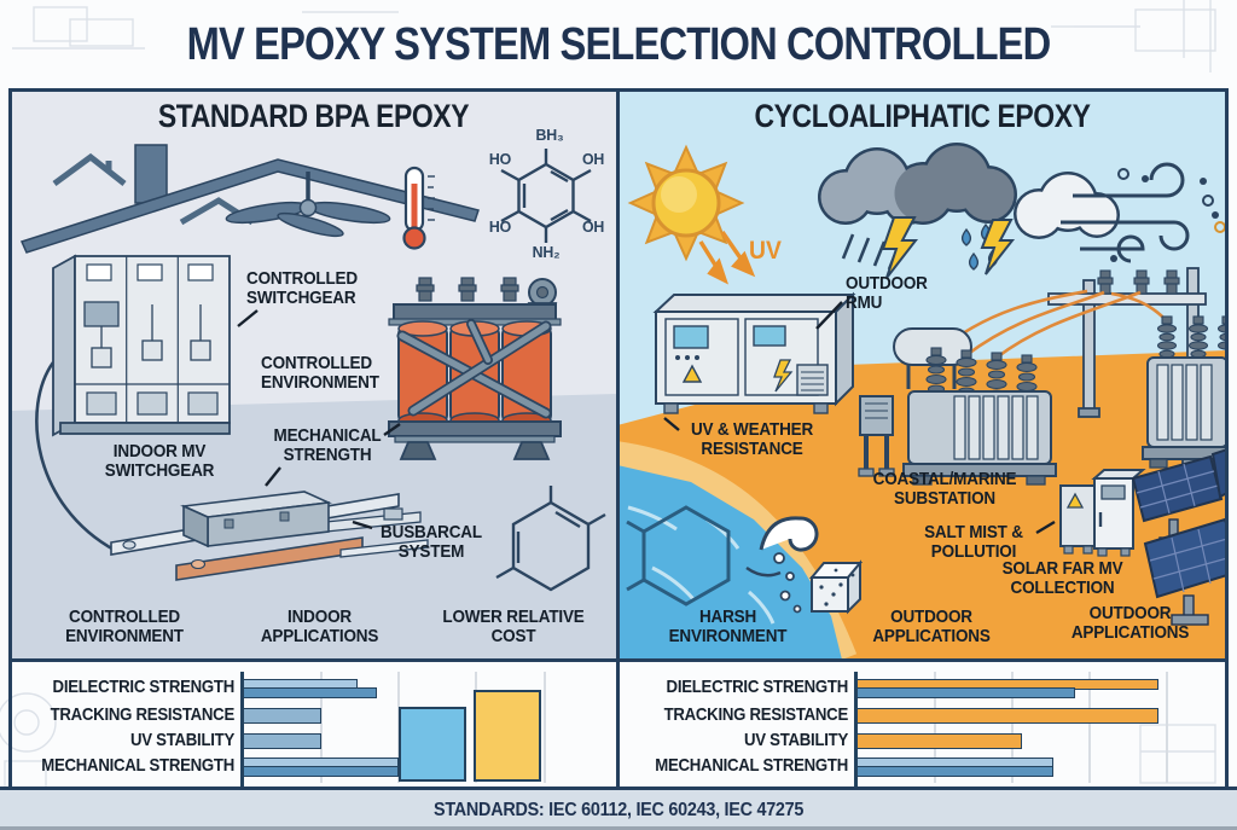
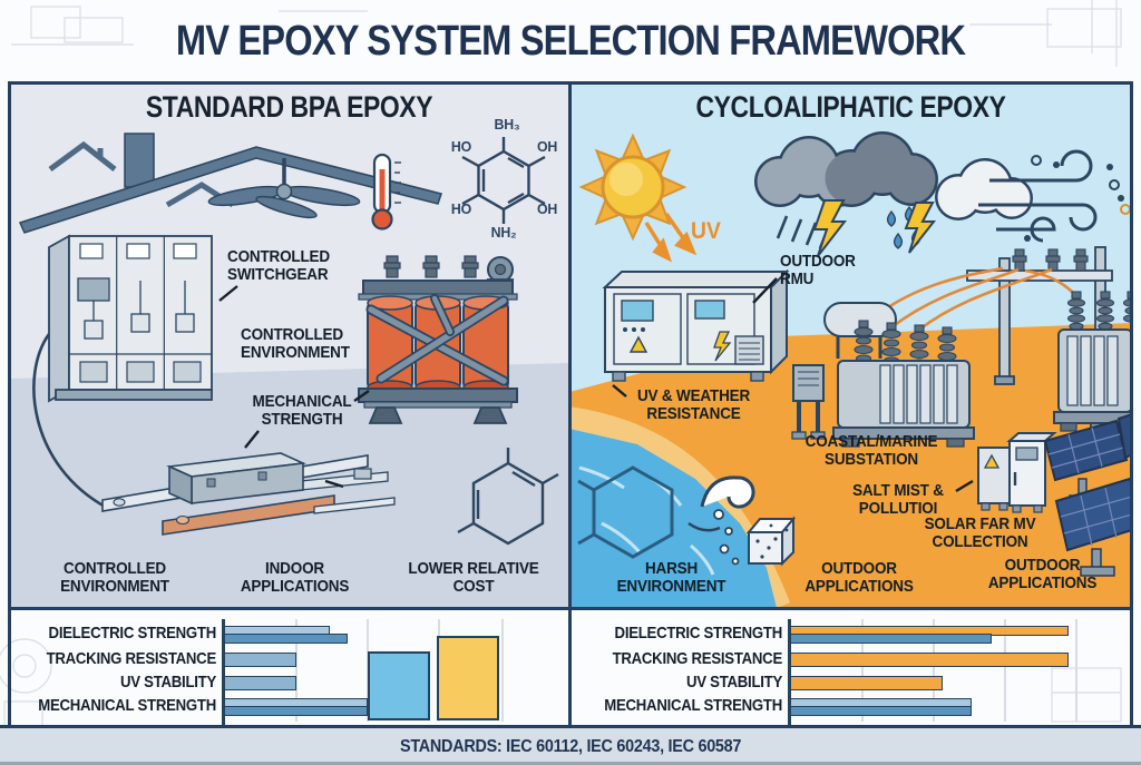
- MV EPOXY SYSTEM SELECTION CONTROLLED
+ MV EPOXY SYSTEM SELECTION FRAMEWORK
  STANDARD BPA EPOXY
  CYCLOALIPHATIC EPOXY
  BH₃
  HO
  OH
  HO
  OH
  NH₂
  CONTROLLED SWITCHGEAR
  CONTROLLED ENVIRONMENT
- INDOOR MV SWITCHGEAR
  MECHANICAL STRENGTH
- BUSBARCAL SYSTEM
  CONTROLLED ENVIRONMENT
  INDOOR APPLICATIONS
  LOWER RELATIVE COST
  UV
  OUTDOOR RMU
  UV & WEATHER RESISTANCE
  COASTAL/MARINE SUBSTATION
  SALT MIST & POLLUTIOI
  SOLAR FAR MV COLLECTION
  HARSH ENVIRONMENT
  OUTDOOR APPLICATIONS
  OUTDOOR APPLICATIONS
  DIELECTRIC STRENGTH
  TRACKING RESISTANCE
  UV STABILITY
  MECHANICAL STRENGTH
  DIELECTRIC STRENGTH
  TRACKING RESISTANCE
  UV STABILITY
  MECHANICAL STRENGTH
- STANDARDS: IEC 60112, IEC 60243, IEC 47275
+ STANDARDS: IEC 60112, IEC 60243, IEC 60587
